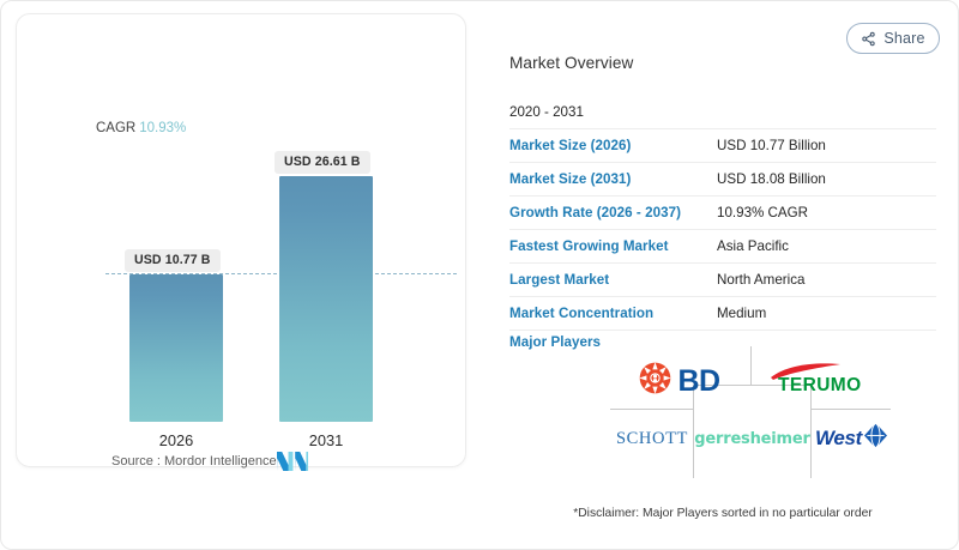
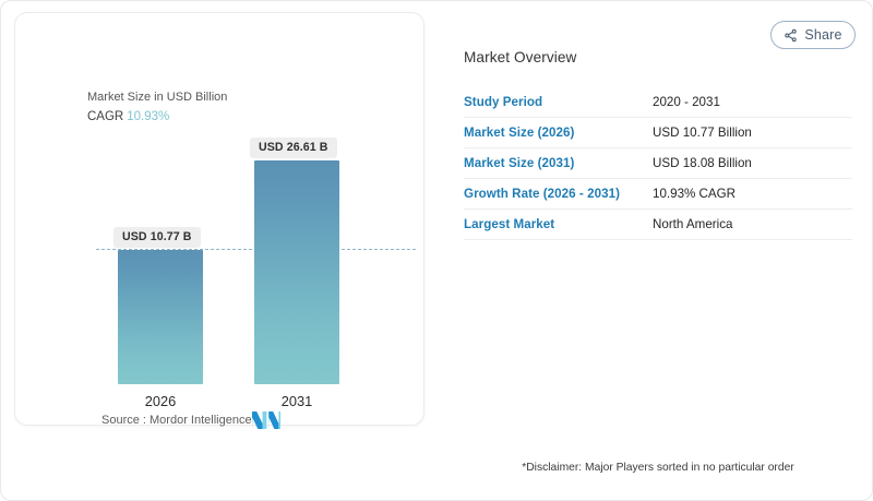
  Share
+ Market Size in USD Billion
  CAGR 10.93%
  USD 10.77 B
  USD 26.61 B
  2026
  2031
  Source : Mordor Intelligence
  Market Overview
+ Study Period
  2020 - 2031
  Market Size (2026)
  USD 10.77 Billion
  Market Size (2031)
  USD 18.08 Billion
- Growth Rate (2026 - 2037)
+ Growth Rate (2026 - 2031)
  10.93% CAGR
- Fastest Growing Market
- Asia Pacific
  Largest Market
  North America
- Market Concentration
- Medium
- Major Players
- BD
- TERUMO
- SCHOTT
- gerresheimer
- West
  *Disclaimer: Major Players sorted in no particular order
